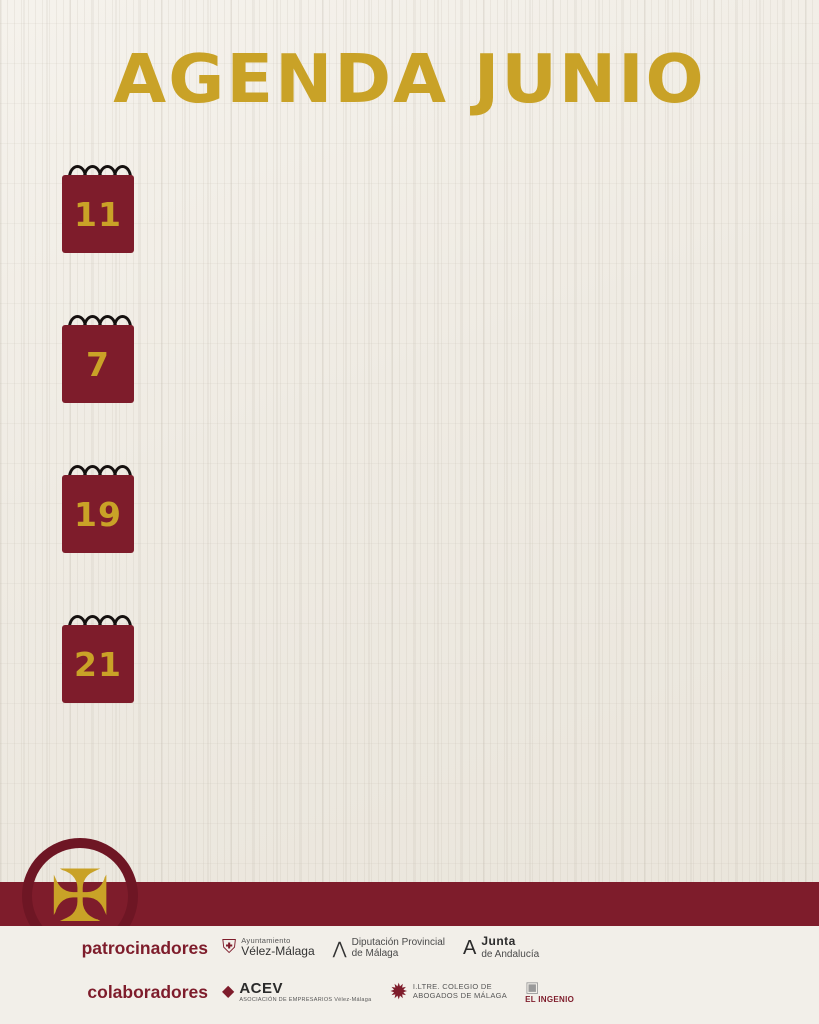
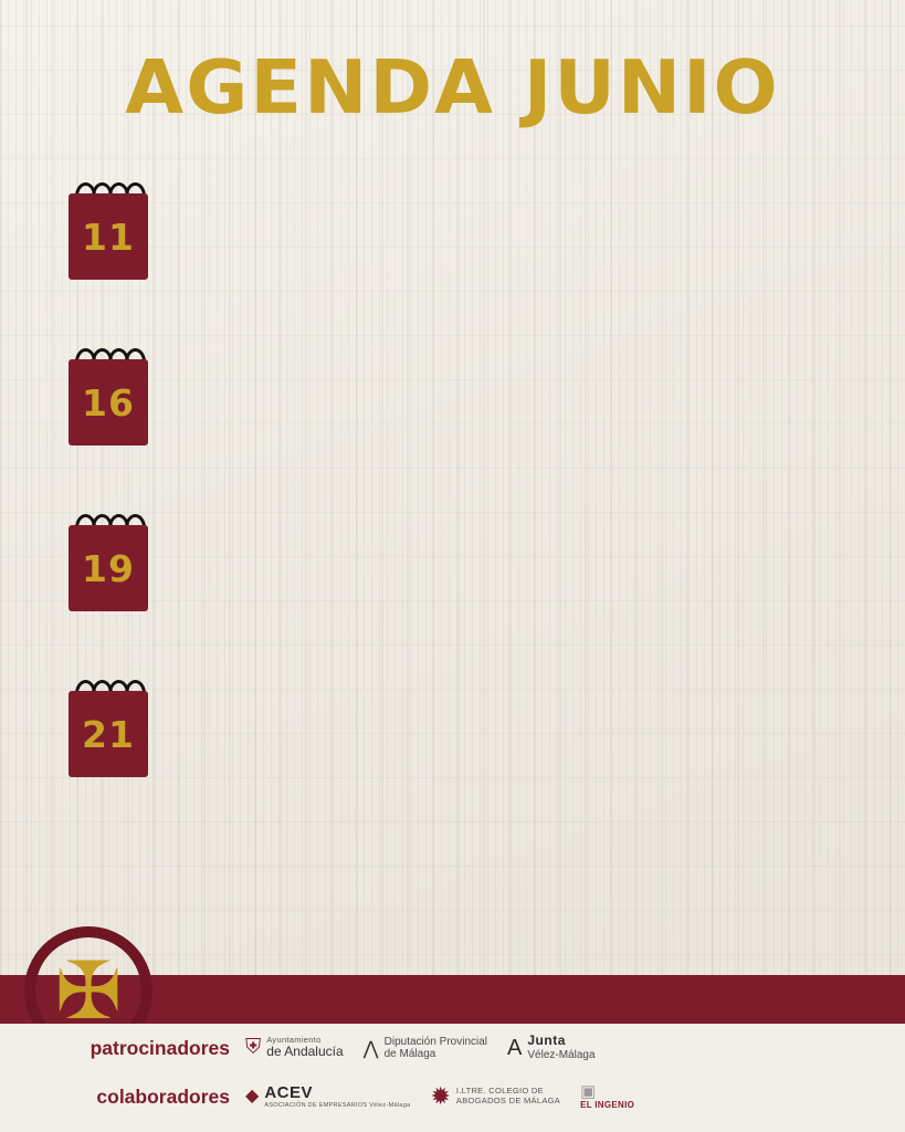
  AGENDA JUNIO
  11
- 7
+ 16
  19
  21
  ✠
  patrocinadores
  ⛨
  Ayuntamiento
- Vélez-Málaga
+ de Andalucía
  ⋀
  Diputación Provincial
  de Málaga
  A
  Junta
- de Andalucía
+ Vélez-Málaga
  colaboradores
  ◆
  ACEV
  ✹
  I.LTRE. COLEGIO DE
  ABOGADOS DE MÁLAGA
  ▣
  EL INGENIO
